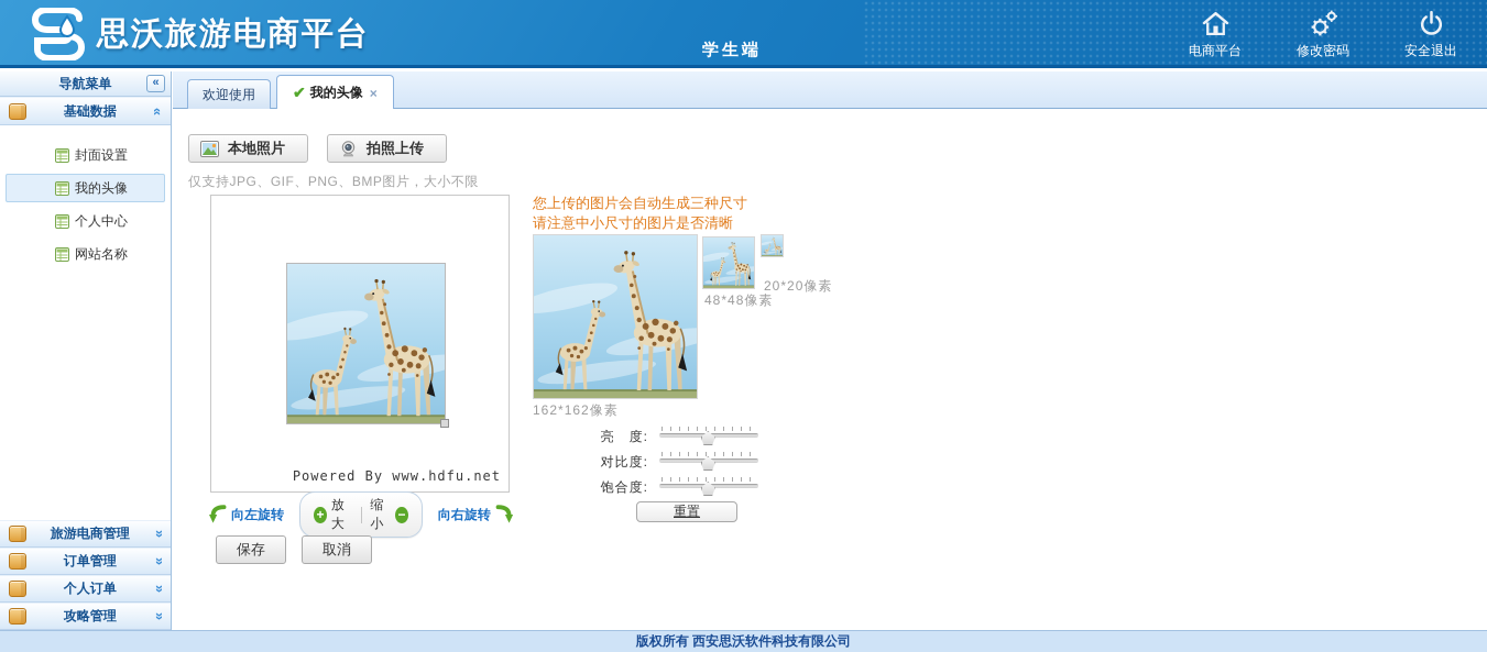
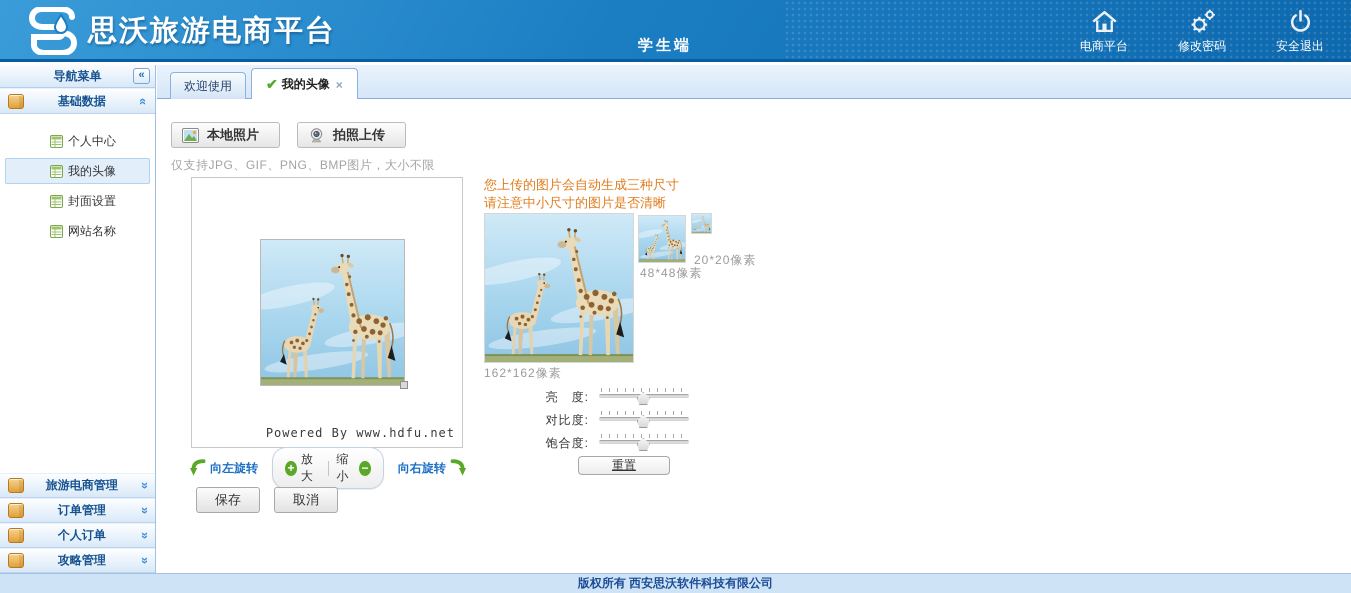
  思沃旅游电商平台
  学生端
  电商平台
  修改密码
  安全退出
  导航菜单
  «
  基础数据
- 封面设置
+ 个人中心
  我的头像
- 个人中心
+ 封面设置
  网站名称
  旅游电商管理
  订单管理
  个人订单
  攻略管理
  欢迎使用
  ✔
  我的头像
  ×
  本地照片
  拍照上传
  仅支持JPG、GIF、PNG、BMP图片，大小不限
  Powered By www.hdfu.net
  向左旋转
  +
  放大
  缩小
  −
  向右旋转
  保存
  取消
  您上传的图片会自动生成三种尺寸
  请注意中小尺寸的图片是否清晰
  162*162像素
  48*48像素
  20*20像素
  亮 度:
  对比度:
  饱合度:
  重置
  版权所有 西安思沃软件科技有限公司
